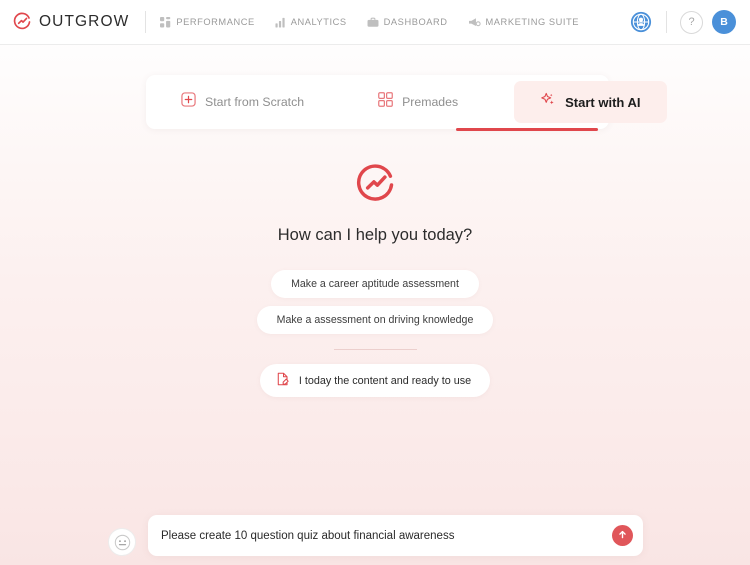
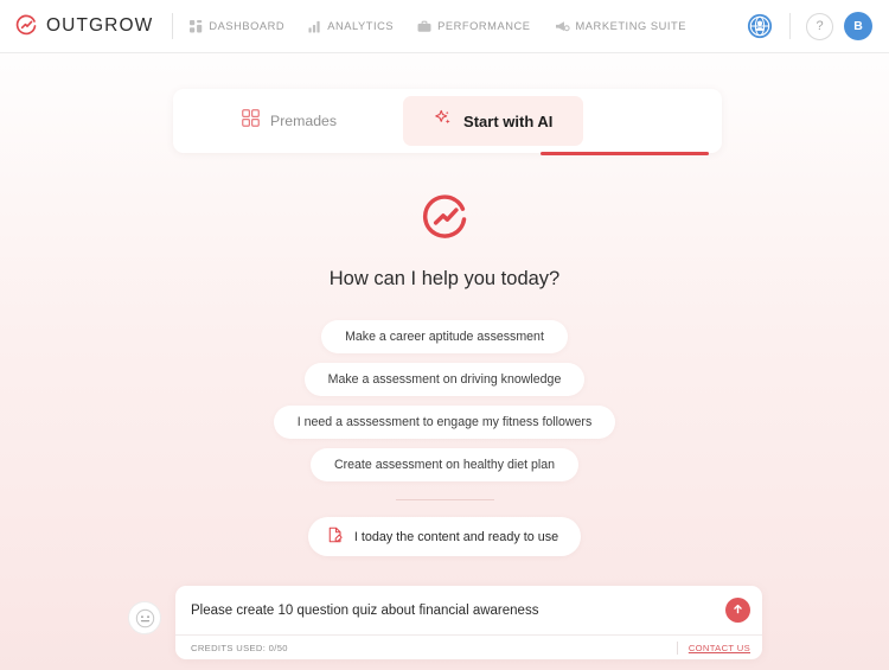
  OUTGROW
- PERFORMANCE
+ DASHBOARD
  ANALYTICS
- DASHBOARD
+ PERFORMANCE
  MARKETING SUITE
  ?
  B
- Start from Scratch
  Premades
  Start with AI
  How can I help you today?
  Make a career aptitude assessment
  Make a assessment on driving knowledge
+ I need a asssessment to engage my fitness followers
+ Create assessment on healthy diet plan
  I today the content and ready to use
  Please create 10 question quiz about financial awareness
+ CREDITS USED: 0/50
+ CONTACT US
